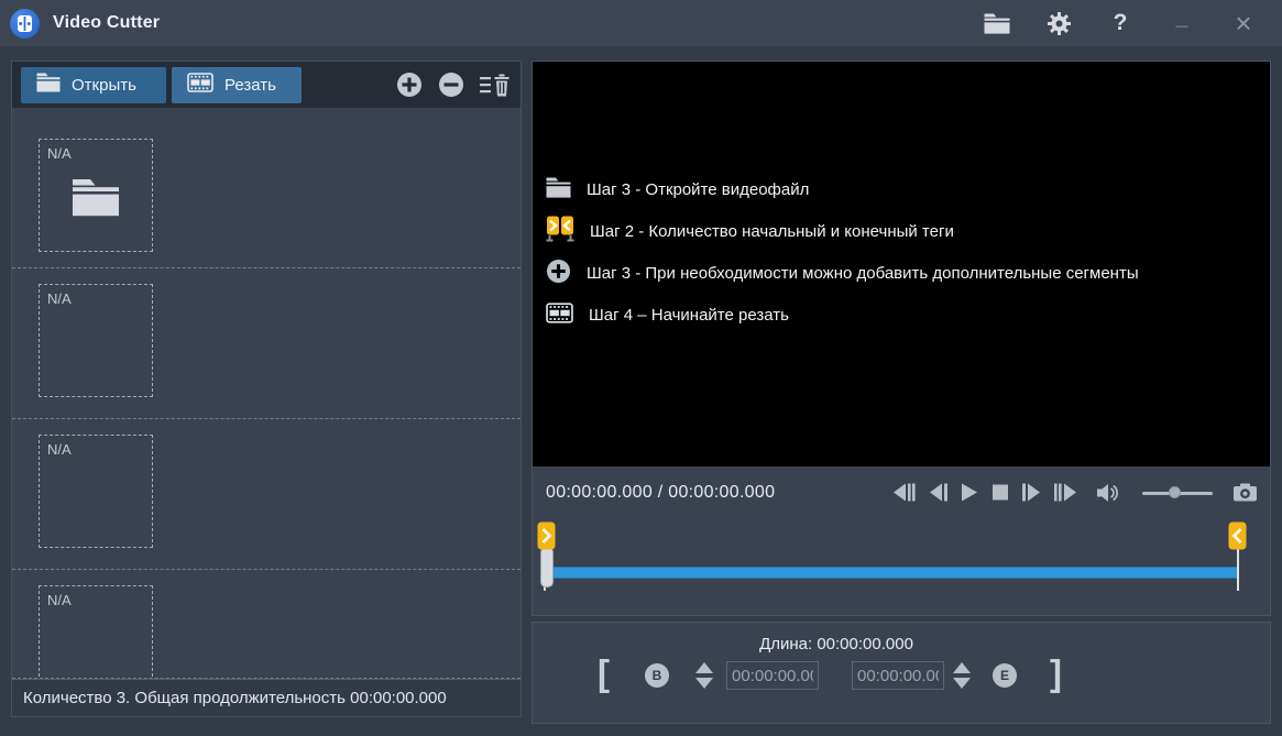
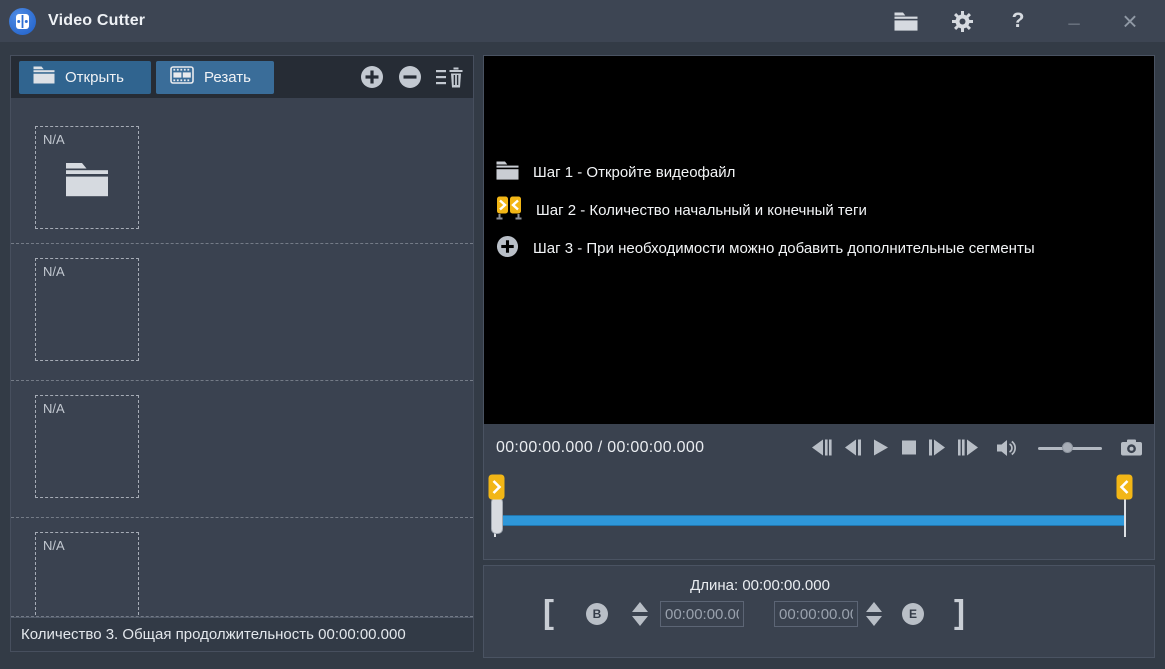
  Video Cutter
  ?
  _
  ×
  Открыть
  Резать
  N/A
  N/A
  N/A
  N/A
  Количество 3. Общая продолжительность 00:00:00.000
- Шаг 3 - Откройте видеофайл
+ Шаг 1 - Откройте видеофайл
  Шаг 2 - Количество начальный и конечный теги
  Шаг 3 - При необходимости можно добавить дополнительные сегменты
- Шаг 4 – Начинайте резать
  00:00:00.000 / 00:00:00.000
  Длина: 00:00:00.000
  [
  B
  00:00:00.0
  00:00:00.0
  E
  ]
